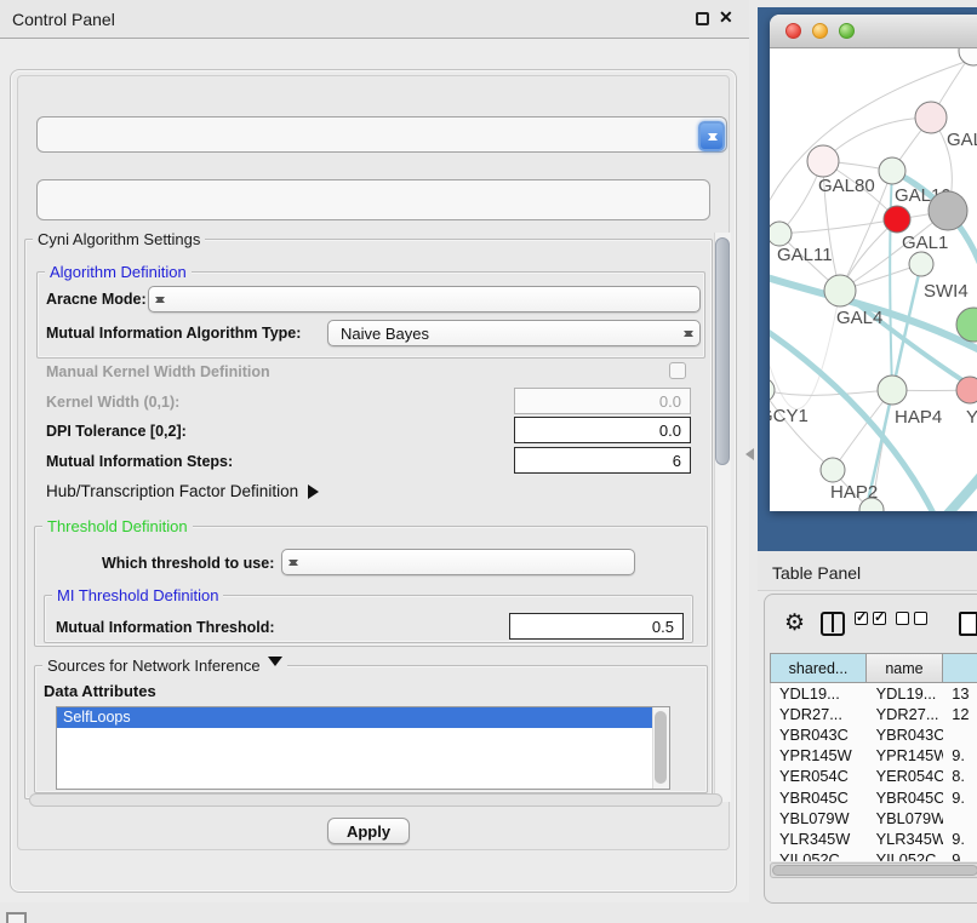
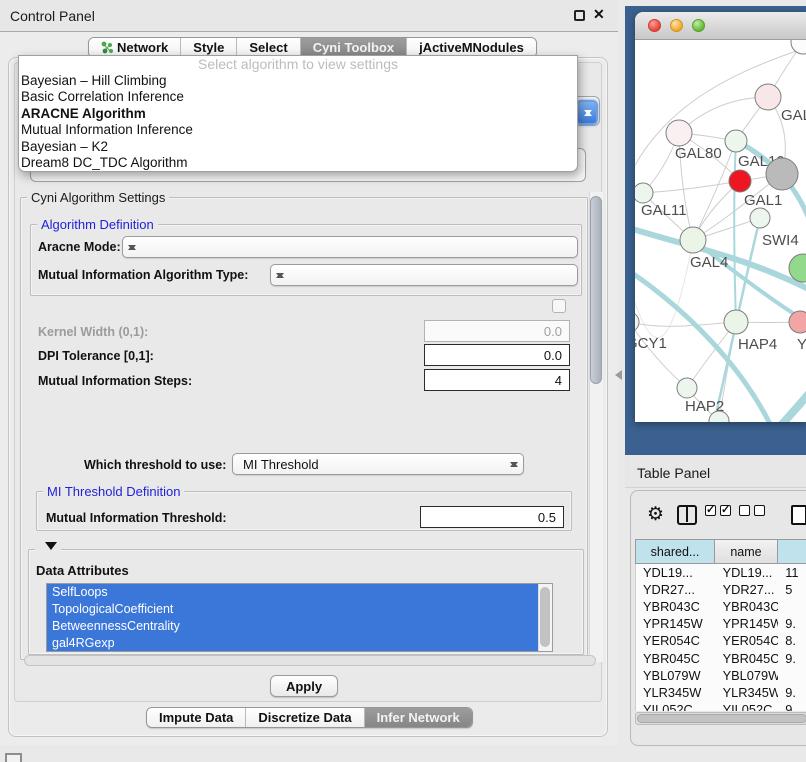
  Control Panel
  ✕
+ Network
+ Style
+ Select
+ Cyni Toolbox
+ jActiveMNodules
  Cyni Algorithm Settings
  Algorithm Definition
  Aracne Mode:
  Mutual Information Algorithm Type:
- Naive Bayes
- Manual Kernel Width Definition
  Kernel Width (0,1):
  0.0
- DPI Tolerance [0,2]:
+ DPI Tolerance [0,1]:
  0.0
  Mutual Information Steps:
- 6
+ 4
- Hub/Transcription Factor Definition
- Threshold Definition
  Which threshold to use:
+ MI Threshold
  MI Threshold Definition
  Mutual Information Threshold:
  0.5
- Sources for Network Inference
  Data Attributes
  SelfLoops
+ TopologicalCoefficient
+ BetweennessCentrality
+ gal4RGexp
  Apply
+ Impute Data
+ Discretize Data
+ Infer Network
+ Select algorithm to view settings
+ Bayesian – Hill Climbing
+ Basic Correlation Inference
+ ARACNE Algorithm
+ Mutual Information Inference
+ Bayesian – K2
+ Dream8 DC_TDC Algorithm
  GAL80
  GAL1
  GAL11
  SWI4
  GAL4
  CY1
  HAP4
  Y
  HAP2
  Table Panel
  ⚙
  shared...
  name
  YDL19...
  YDL19...
- 13
+ 11
  YDR27...
  YDR27...
- 12
+ 5
  YBR043C
  YBR043C
  YPR145W
  YPR145W
  9.
  YER054C
  YER054C
  8.
  YBR045C
  YBR045C
  9.
  YBL079W
  YBL079W
  YLR345W
  YLR345W
  9.
  YIL052C
  YIL052C
  9.
